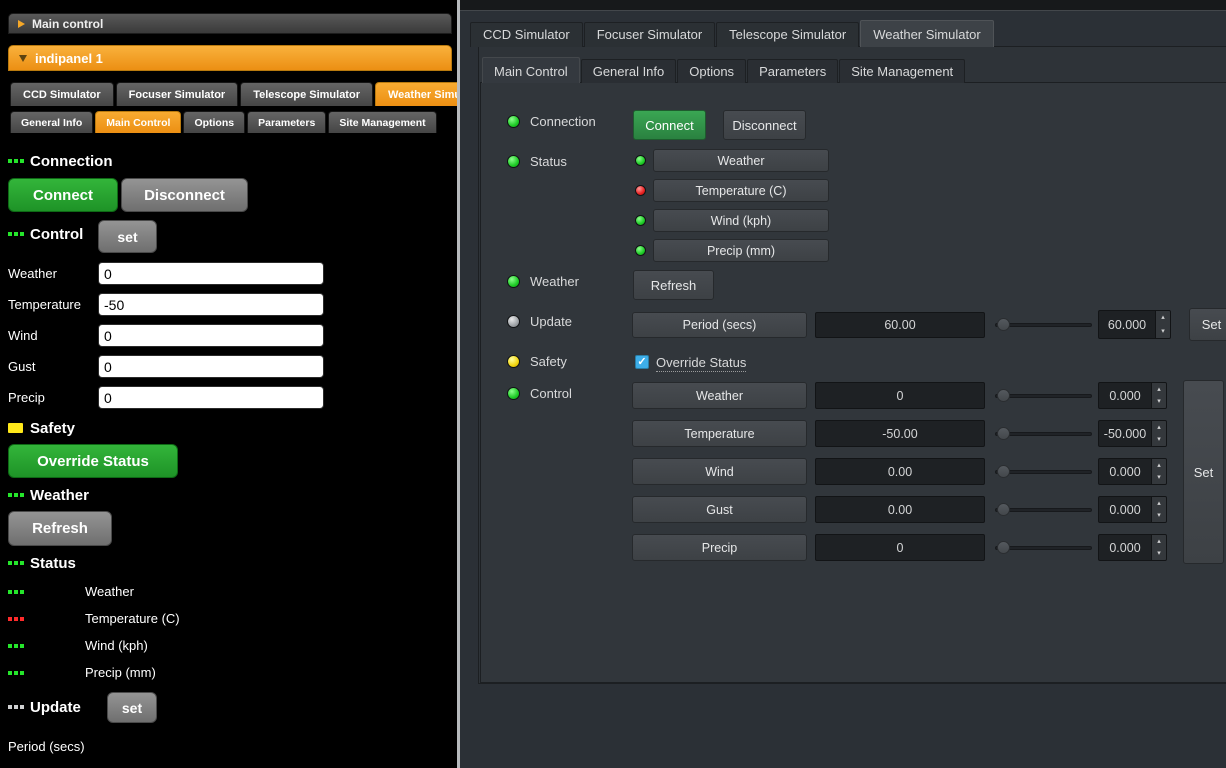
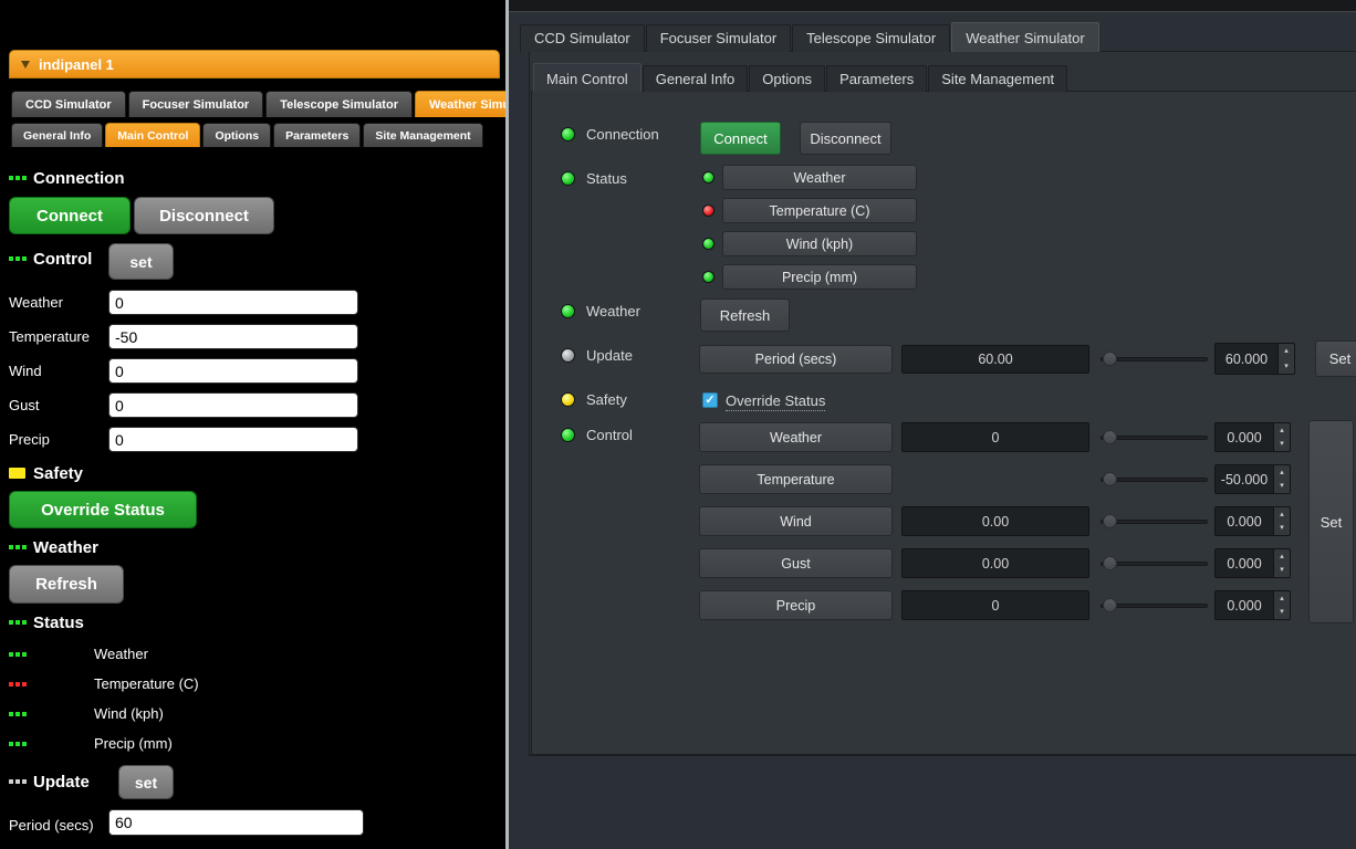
- Main control
  indipanel 1
  CCD Simulator
  Focuser Simulator
  Telescope Simulator
  General Info
  Main Control
  Options
  Parameters
  Site Management
  Connection
  Connect
  Disconnect
  Control
  set
  Weather
  0
  Temperature
  -50
  Wind
  0
  Gust
  0
  Precip
  0
  Safety
  Override Status
  Weather
  Refresh
  Status
  Weather
  Temperature (C)
  Wind (kph)
  Precip (mm)
  Update
  set
  Period (secs)
+ 60
  CCD Simulator
  Focuser Simulator
  Telescope Simulator
  Weather Simulator
  Main Control
  General Info
  Options
  Parameters
  Site Management
  Connection
  Connect
  Disconnect
  Status
  Weather
  Temperature (C)
  Wind (kph)
  Precip (mm)
  Weather
  Refresh
  Update
  Period (secs)
  60.00
  60.000
  Set
  Safety
  ✓
  Override Status
  Control
  Weather
  0
  0.000
  Temperature
- -50.00
  -50.000
  Wind
  0.00
  0.000
  Gust
  0.00
  0.000
  Precip
  0
  0.000
  Set
